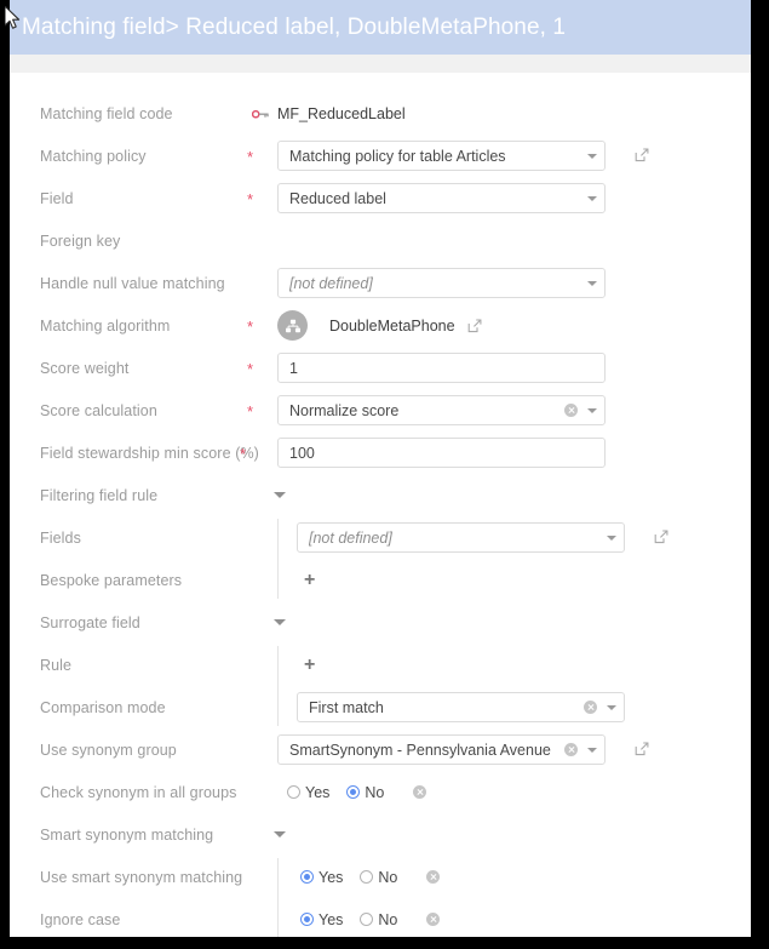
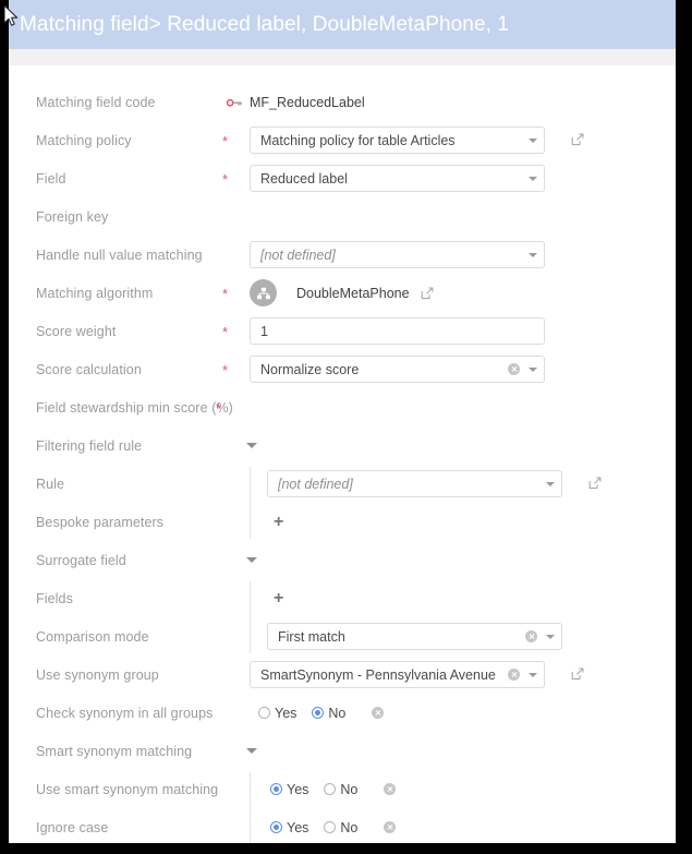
  Matching field> Reduced label, DoubleMetaPhone, 1
  Matching field code
  MF_ReducedLabel
  Matching policy
  *
  Matching policy for table Articles
  Field
  *
  Reduced label
  Foreign key
  Handle null value matching
  [not defined]
  Matching algorithm
  *
  DoubleMetaPhone
  Score weight
  *
  1
  Score calculation
  *
  Normalize score
  Field stewardship min score (%)
  *
- 100
  Filtering field rule
- Fields
+ Rule
  [not defined]
  Bespoke parameters
  +
  Surrogate field
- Rule
+ Fields
  +
  Comparison mode
  First match
  Use synonym group
  SmartSynonym - Pennsylvania Avenue
  Check synonym in all groups
  Yes
  No
  Smart synonym matching
  Use smart synonym matching
  Yes
  No
  Ignore case
  Yes
  No
